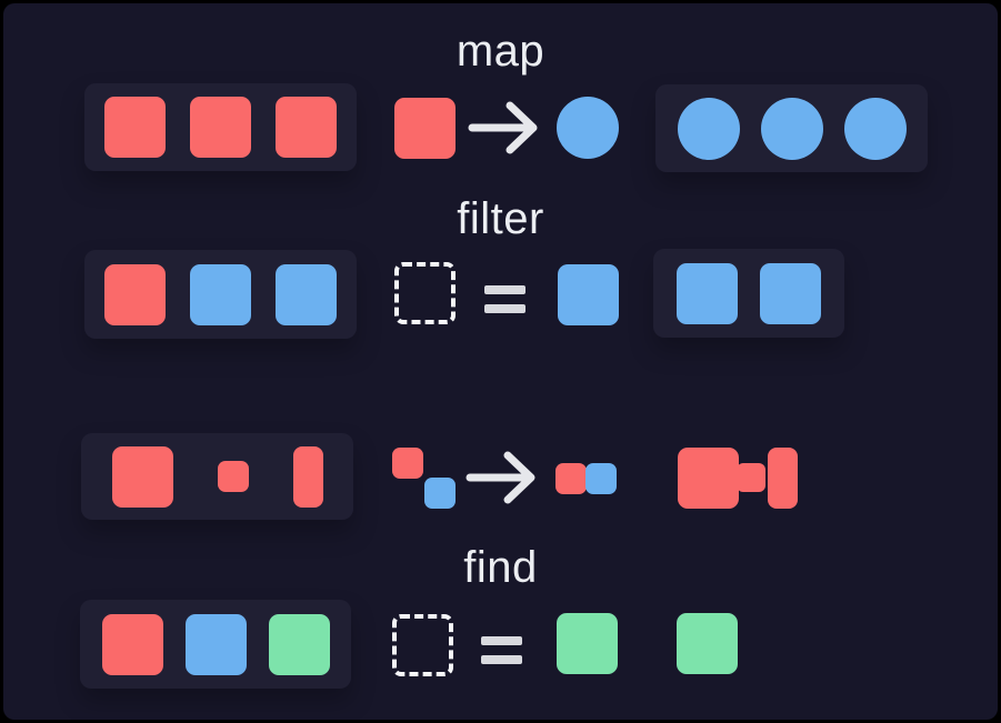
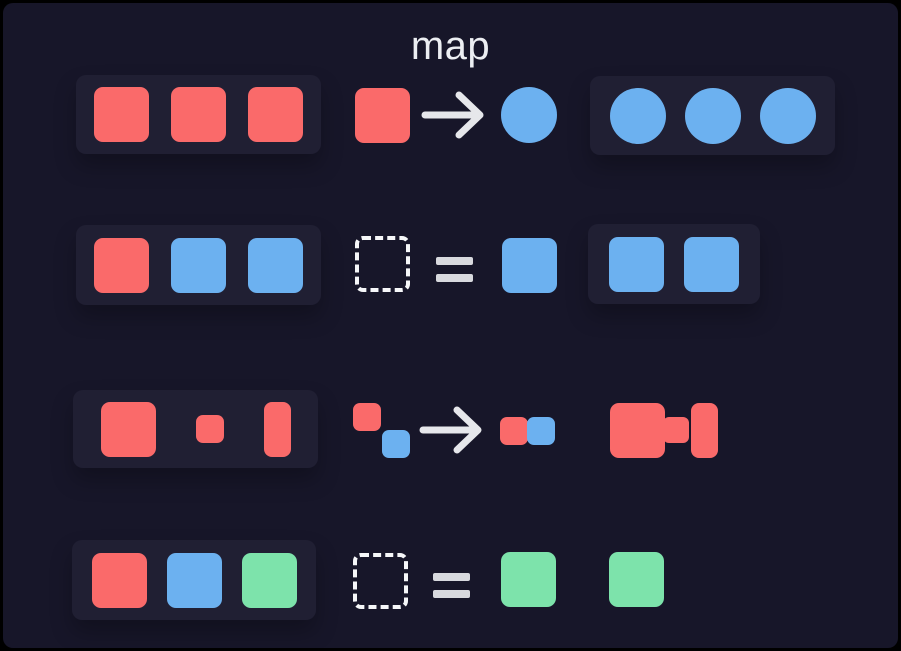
  map
- filter
- find
